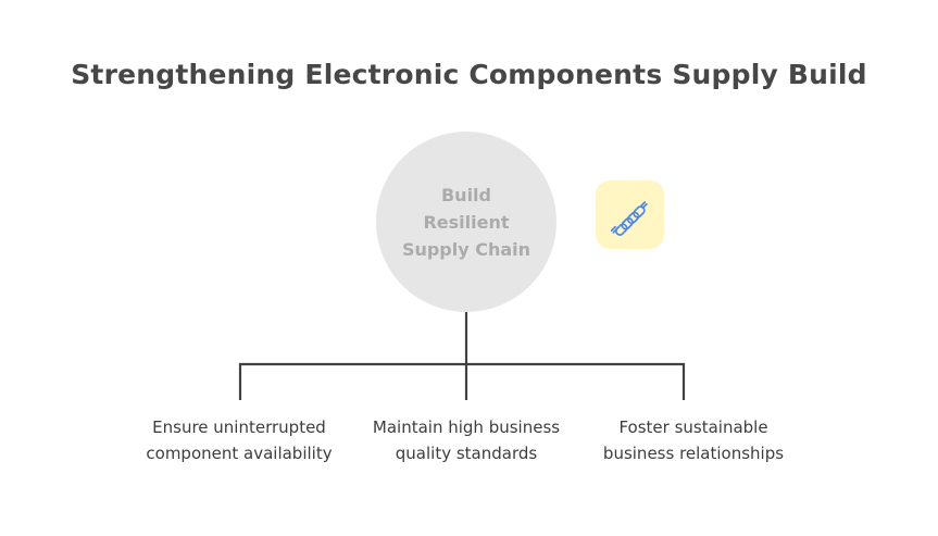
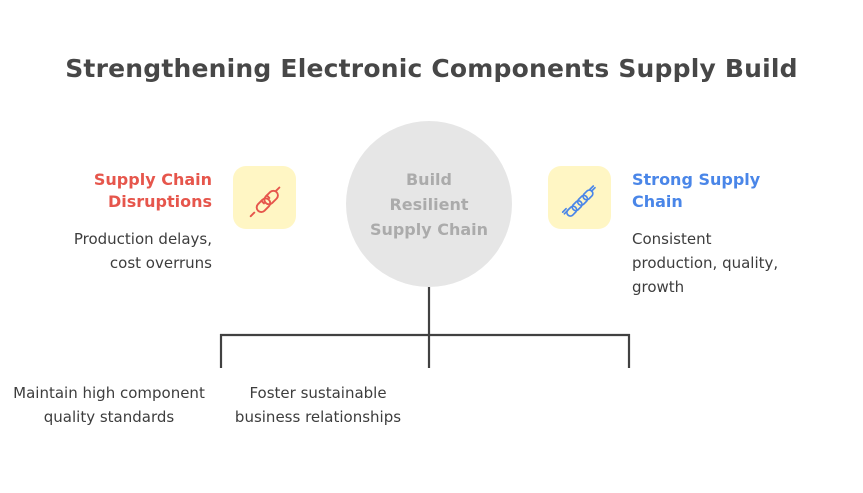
  Strengthening Electronic Components Supply Build
+ Supply Chain Disruptions
+ Production delays, cost overruns
+ Strong Supply Chain
+ Consistent production, quality, growth
  Build
  Resilient
  Supply Chain
- Ensure uninterrupted component availability
- Maintain high business quality standards
+ Maintain high component quality standards
  Foster sustainable business relationships
